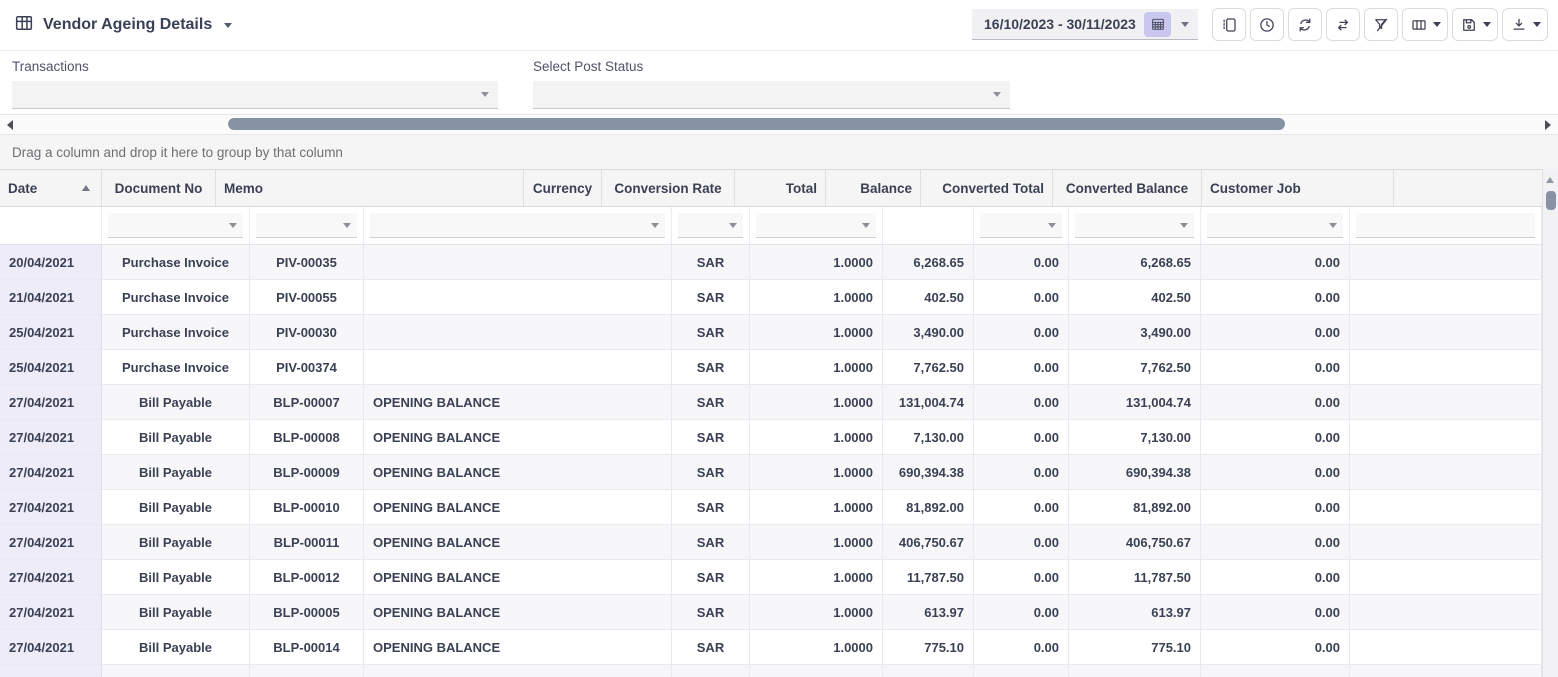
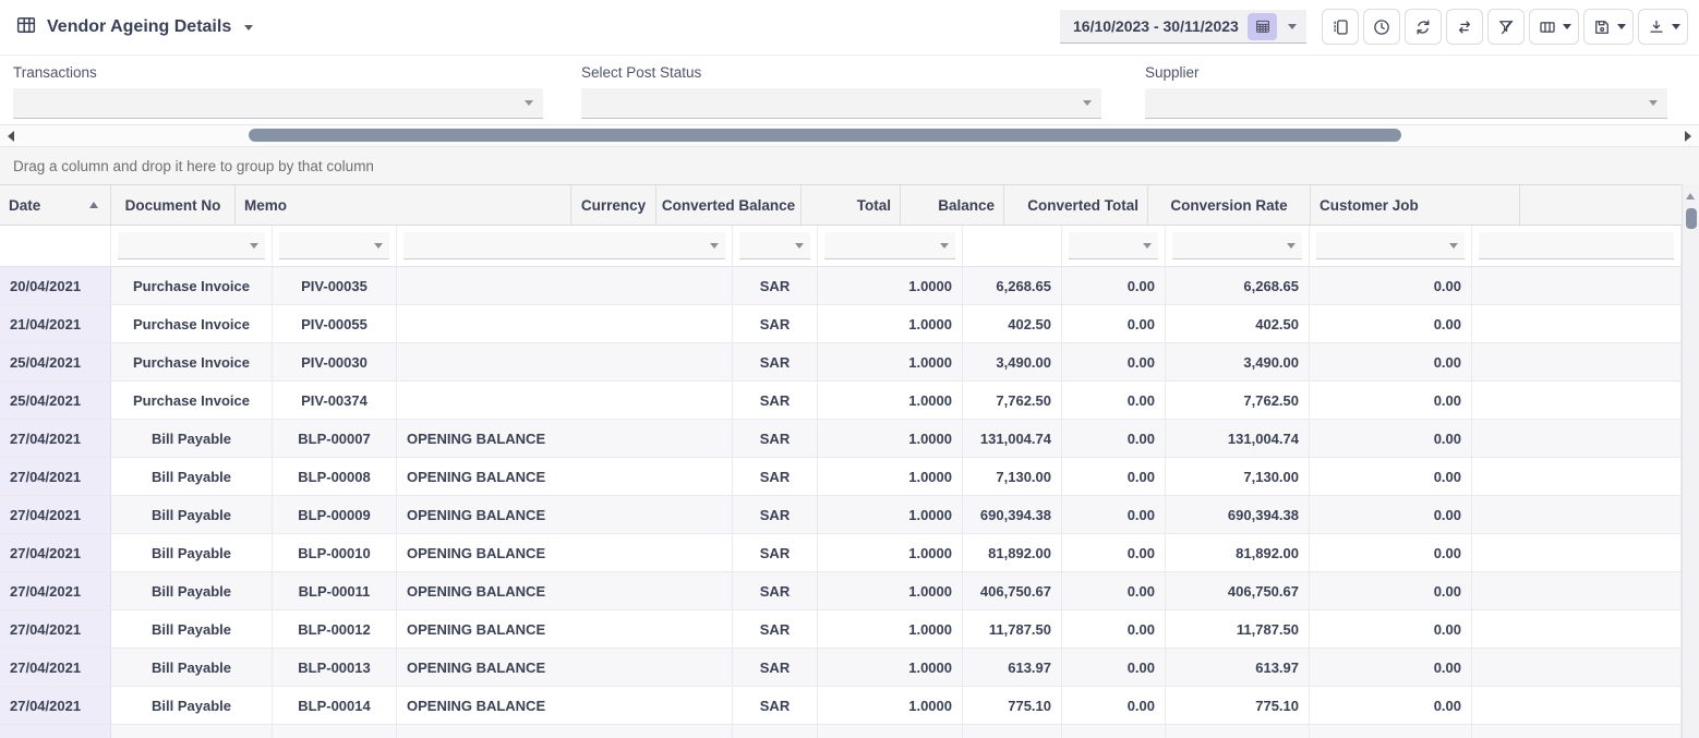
  Vendor Ageing Details
  16/10/2023 - 30/11/2023
  Transactions
  Select Post Status
+ Supplier
  Drag a column and drop it here to group by that column
  Date
  Document No
  Memo
  Currency
- Conversion Rate
+ Converted Balance
  Total
  Balance
  Converted Total
- Converted Balance
+ Conversion Rate
  Customer Job
  20/04/2021
  Purchase Invoice
  PIV-00035
  SAR
  1.0000
  6,268.65
  0.00
  6,268.65
  0.00
  21/04/2021
  Purchase Invoice
  PIV-00055
  SAR
  1.0000
  402.50
  0.00
  402.50
  0.00
  25/04/2021
  Purchase Invoice
  PIV-00030
  SAR
  1.0000
  3,490.00
  0.00
  3,490.00
  0.00
  25/04/2021
  Purchase Invoice
  PIV-00374
  SAR
  1.0000
  7,762.50
  0.00
  7,762.50
  0.00
  27/04/2021
  Bill Payable
  BLP-00007
  OPENING BALANCE
  SAR
  1.0000
  131,004.74
  0.00
  131,004.74
  0.00
  27/04/2021
  Bill Payable
  BLP-00008
  OPENING BALANCE
  SAR
  1.0000
  7,130.00
  0.00
  7,130.00
  0.00
  27/04/2021
  Bill Payable
  BLP-00009
  OPENING BALANCE
  SAR
  1.0000
  690,394.38
  0.00
  690,394.38
  0.00
  27/04/2021
  Bill Payable
  BLP-00010
  OPENING BALANCE
  SAR
  1.0000
  81,892.00
  0.00
  81,892.00
  0.00
  27/04/2021
  Bill Payable
  BLP-00011
  OPENING BALANCE
  SAR
  1.0000
  406,750.67
  0.00
  406,750.67
  0.00
  27/04/2021
  Bill Payable
  BLP-00012
  OPENING BALANCE
  SAR
  1.0000
  11,787.50
  0.00
  11,787.50
  0.00
  27/04/2021
  Bill Payable
- BLP-00005
+ BLP-00013
  OPENING BALANCE
  SAR
  1.0000
  613.97
  0.00
  613.97
  0.00
  27/04/2021
  Bill Payable
  BLP-00014
  OPENING BALANCE
  SAR
  1.0000
  775.10
  0.00
  775.10
  0.00
